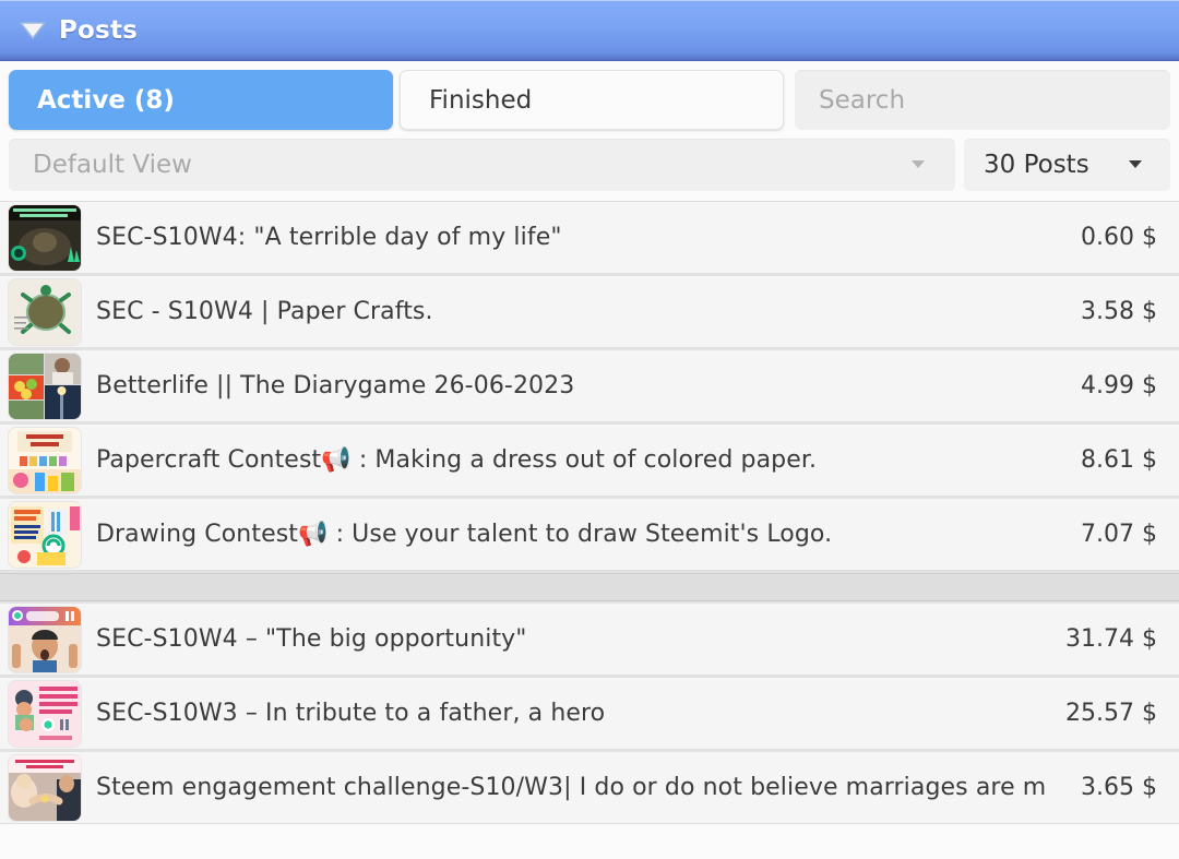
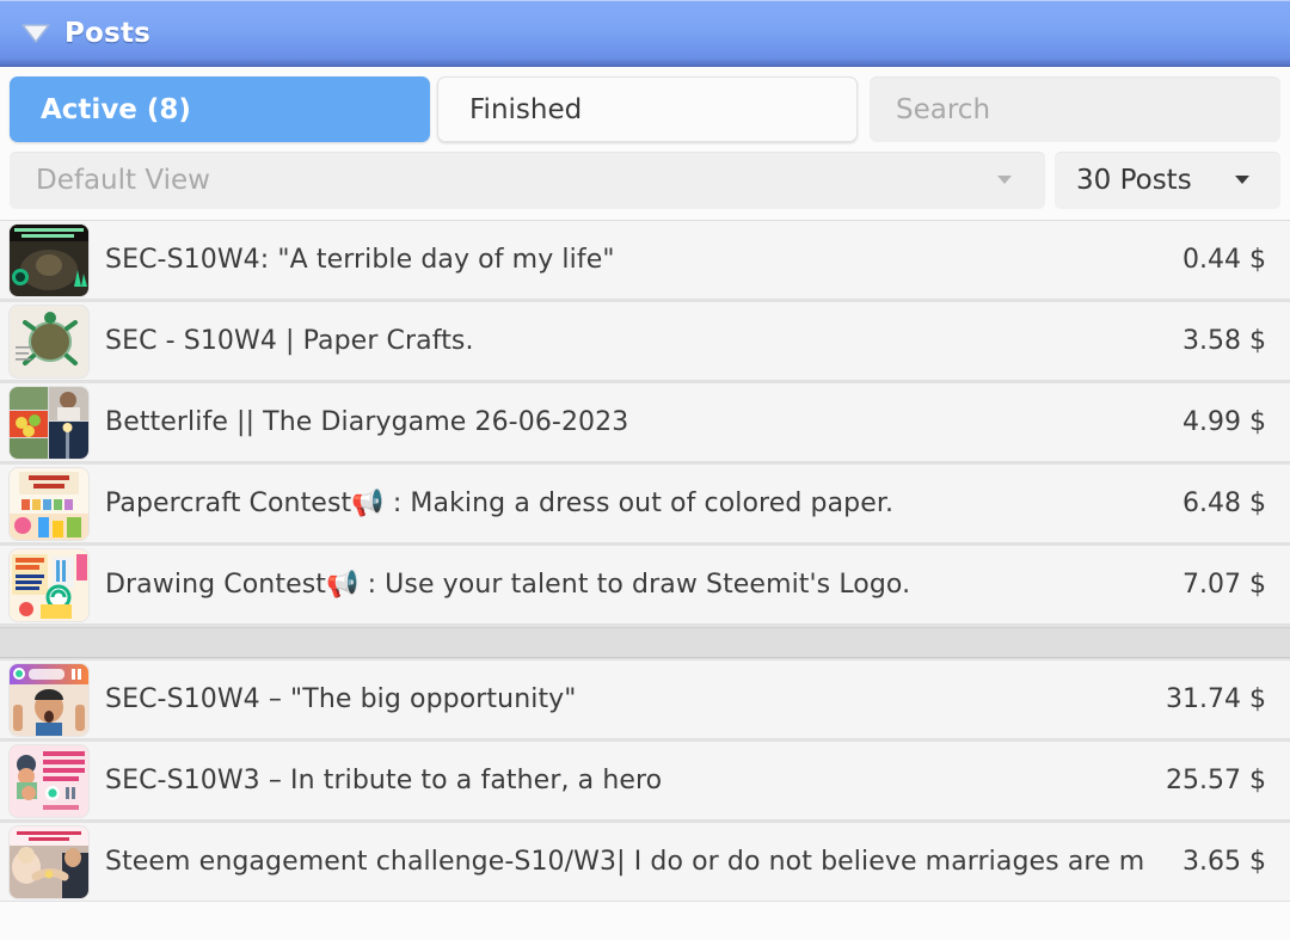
  Posts
  Active (8)
  Finished
  Search
  Default View
  30 Posts
  SEC-S10W4: "A terrible day of my life"
- 0.60 $
+ 0.44 $
  SEC - S10W4 | Paper Crafts.
  3.58 $
  Betterlife || The Diarygame 26-06-2023
  4.99 $
  Papercraft Contest📢 : Making a dress out of colored paper.
- 8.61 $
+ 6.48 $
  Drawing Contest📢 : Use your talent to draw Steemit's Logo.
  7.07 $
  SEC-S10W4 – "The big opportunity"
  31.74 $
  SEC-S10W3 – In tribute to a father, a hero
  25.57 $
  Steem engagement challenge-S10/W3| I do or do not believe marriages are m
  3.65 $
